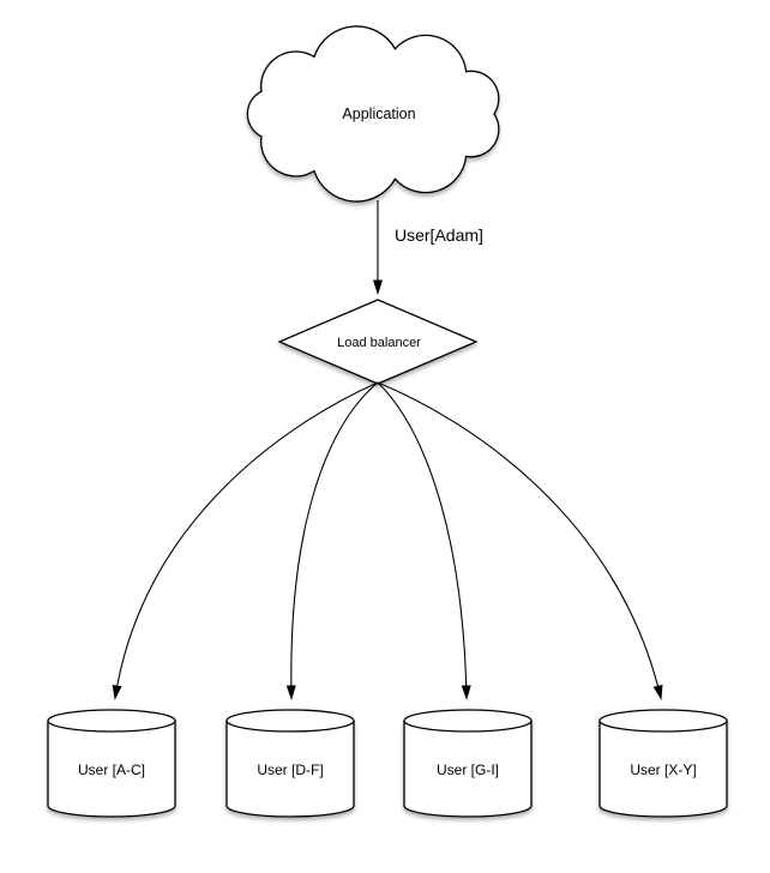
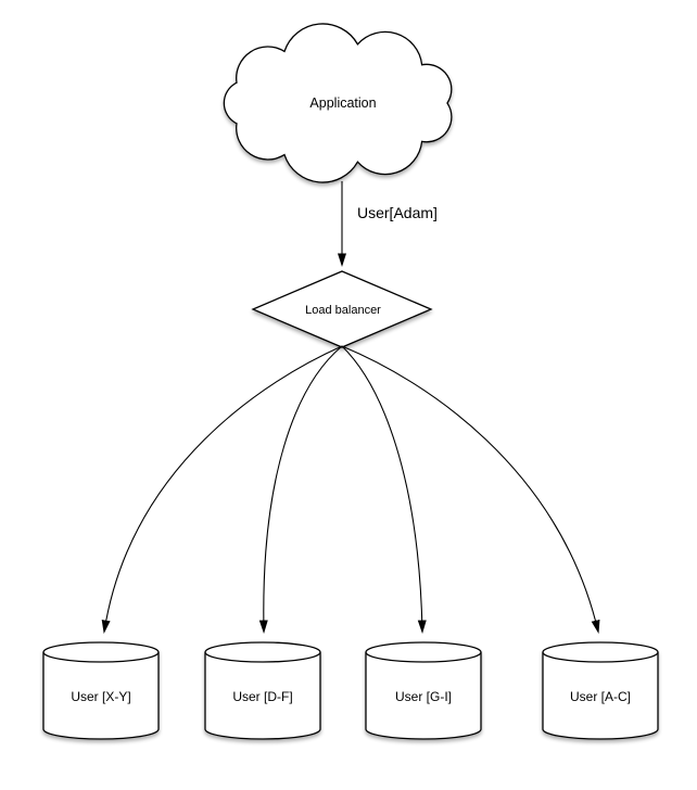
  Application
  User[Adam]
  Load balancer
- User [A-C]
+ User [X-Y]
  User [D-F]
  User [G-I]
- User [X-Y]
+ User [A-C]
